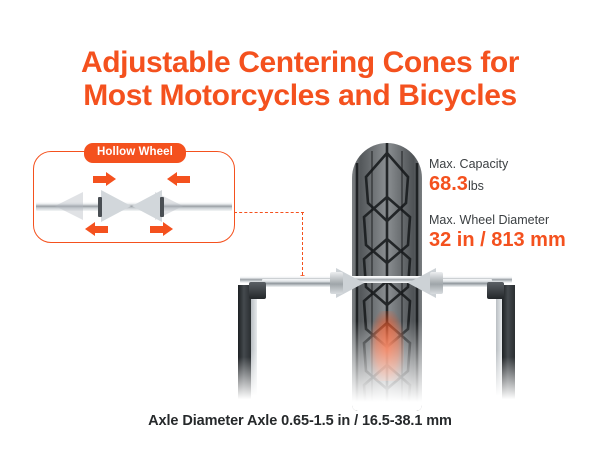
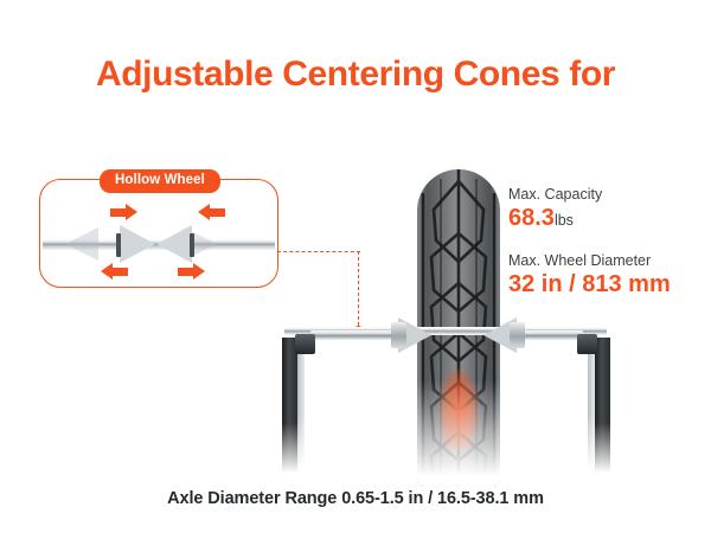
  Adjustable Centering Cones for
- Most Motorcycles and Bicycles
  Hollow Wheel
  Max. Capacity
  68.3lbs
  Max. Wheel Diameter
  32 in / 813 mm
- Axle Diameter Axle 0.65-1.5 in / 16.5-38.1 mm
+ Axle Diameter Range 0.65-1.5 in / 16.5-38.1 mm
